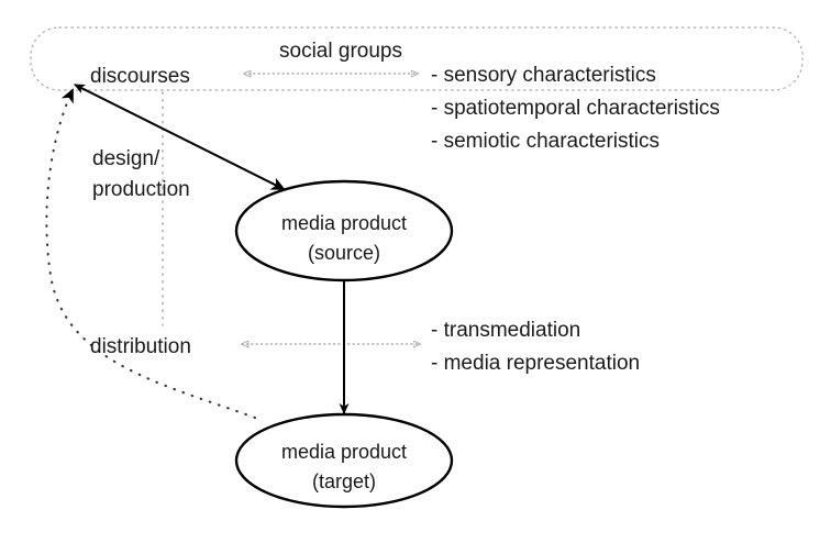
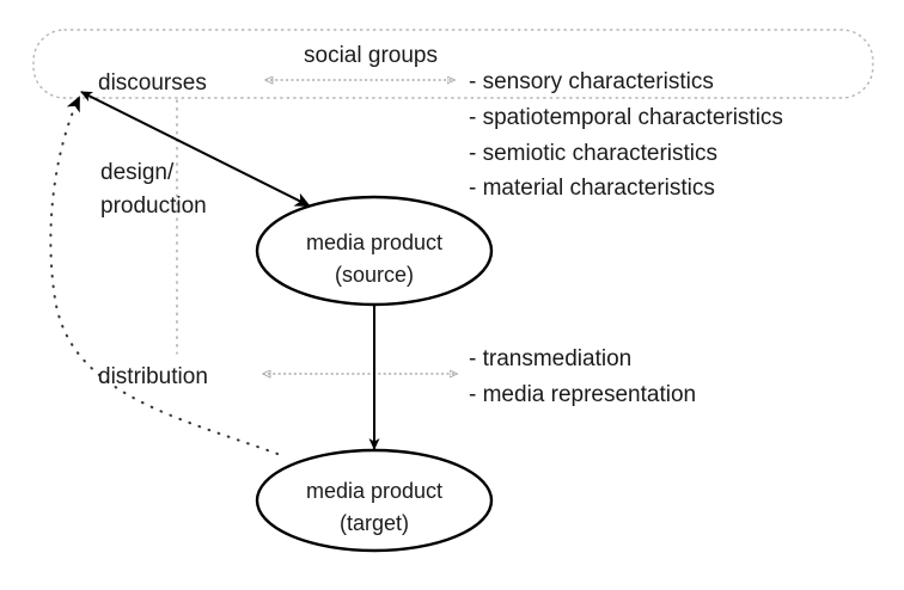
  social groups
  discourses
  design/
  production
  distribution
  media product
  (source)
  media product
  (target)
  - sensory characteristics
  - spatiotemporal characteristics
  - semiotic characteristics
+ - material characteristics
  - transmediation
  - media representation
